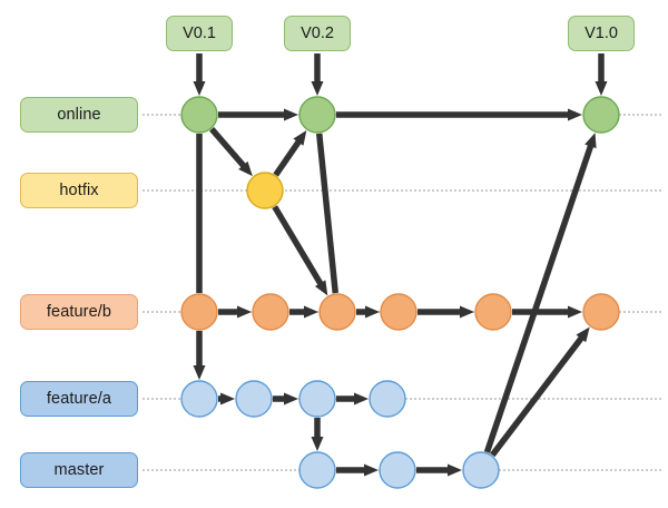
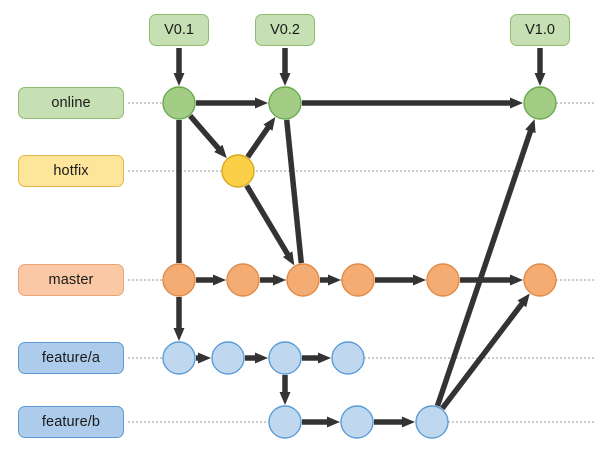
  online
  hotfix
- feature/b
+ master
  feature/a
- master
+ feature/b
  V0.1
  V0.2
  V1.0
